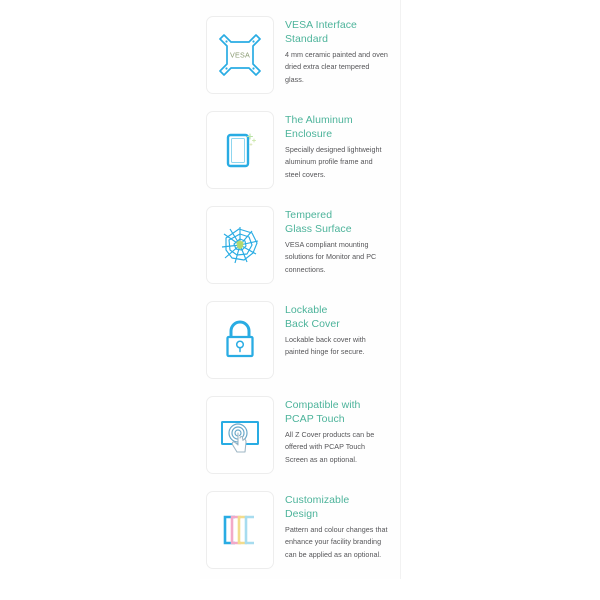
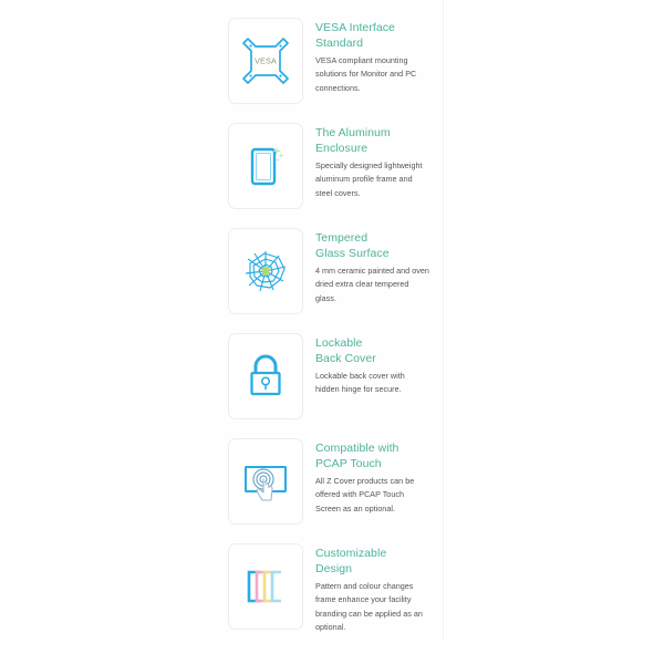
  VESA
  VESA Interface
  Standard
- 4 mm ceramic painted and oven dried extra clear tempered glass.
+ VESA compliant mounting solutions for Monitor and PC connections.
  The Aluminum
  Enclosure
  Specially designed lightweight aluminum profile frame and steel covers.
  Tempered
  Glass Surface
- VESA compliant mounting solutions for Monitor and PC connections.
+ 4 mm ceramic painted and oven dried extra clear tempered glass.
  Lockable
  Back Cover
- Lockable back cover with painted hinge for secure.
+ Lockable back cover with hidden hinge for secure.
  Compatible with
  PCAP Touch
  All Z Cover products can be offered with PCAP Touch Screen as an optional.
  Customizable
  Design
- Pattern and colour changes that enhance your facility branding can be applied as an optional.
+ Pattern and colour changes frame enhance your facility branding can be applied as an optional.
